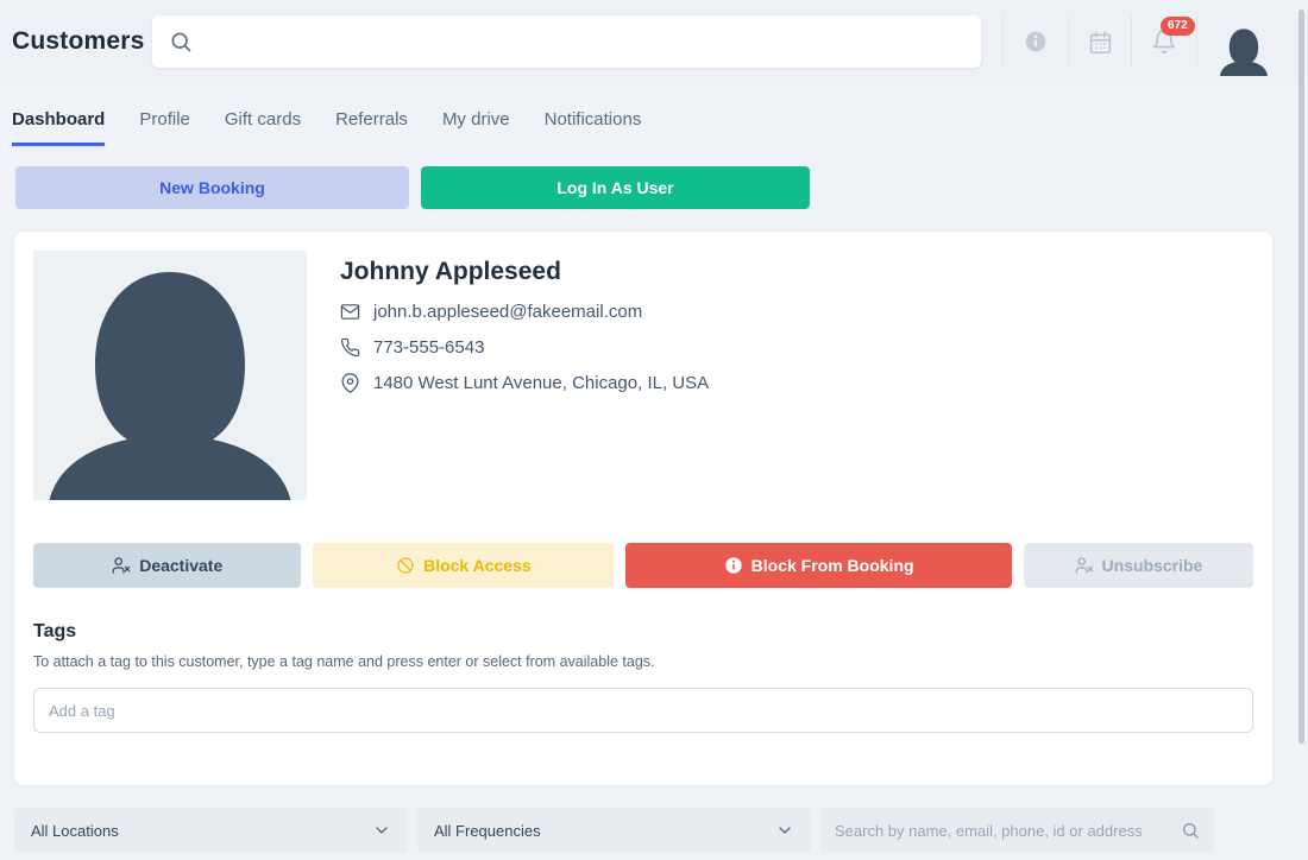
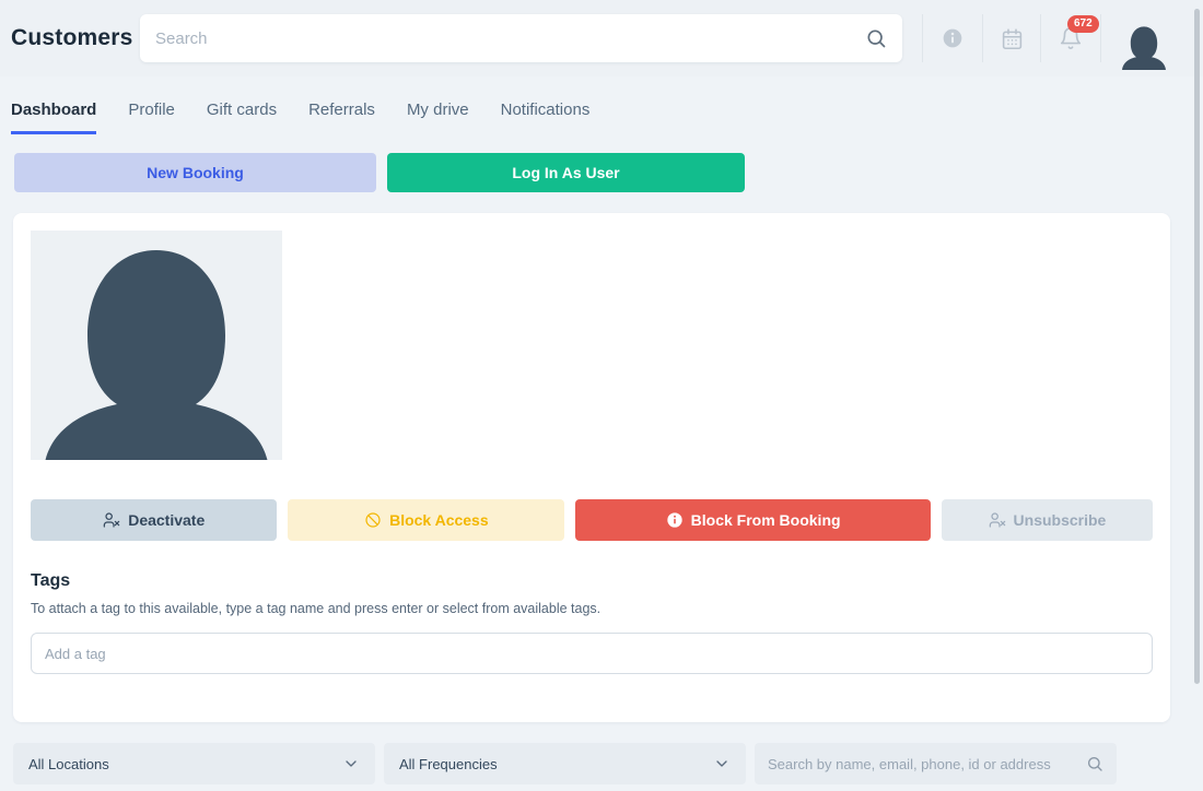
  Customers
+ Search
  672
  Dashboard
  Profile
  Gift cards
  Referrals
  My drive
  Notifications
  New Booking
  Log In As User
- Johnny Appleseed
- john.b.appleseed@fakeemail.com
- 773-555-6543
- 1480 West Lunt Avenue, Chicago, IL, USA
  Deactivate
  Block Access
  Block From Booking
  Unsubscribe
  Tags
- To attach a tag to this customer, type a tag name and press enter or select from available tags.
+ To attach a tag to this available, type a tag name and press enter or select from available tags.
  Add a tag
  All Locations
  All Frequencies
  Search by name, email, phone, id or address
